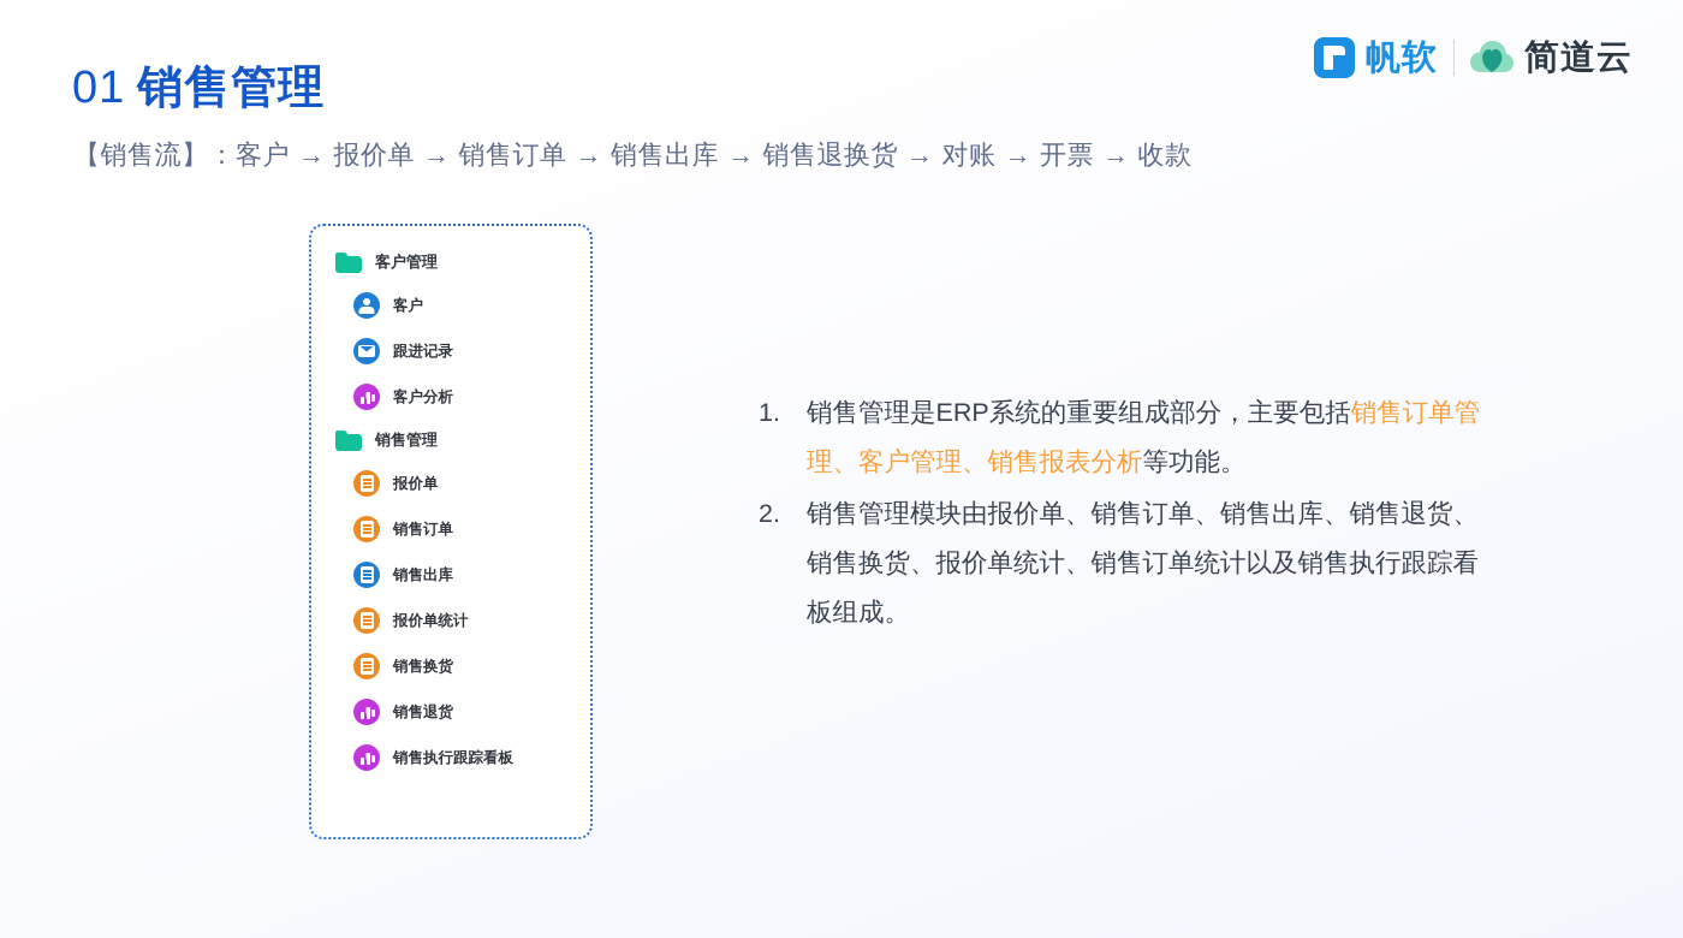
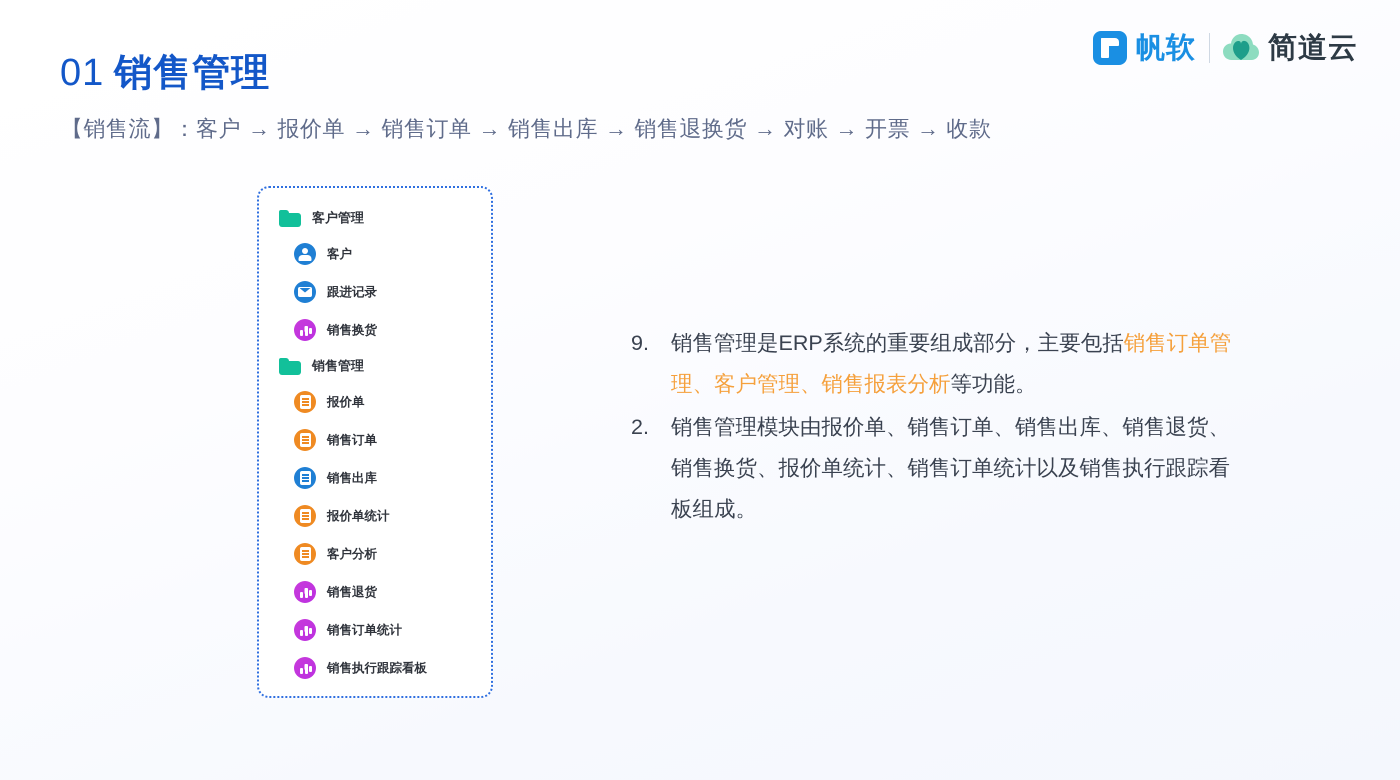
  帆软
  简道云
  01 销售管理
  【销售流】：客户 → 报价单 → 销售订单 → 销售出库 → 销售退换货 → 对账 → 开票 → 收款
  客户管理
  客户
  跟进记录
- 客户分析
+ 销售换货
  销售管理
  报价单
  销售订单
  销售出库
  报价单统计
- 销售换货
+ 客户分析
  销售退货
+ 销售订单统计
  销售执行跟踪看板
- 1.
+ 9.
  销售管理是ERP系统的重要组成部分，主要包括销售订单管理、客户管理、销售报表分析等功能。
  2.
  销售管理模块由报价单、销售订单、销售出库、销售退货、销售换货、报价单统计、销售订单统计以及销售执行跟踪看板组成。
